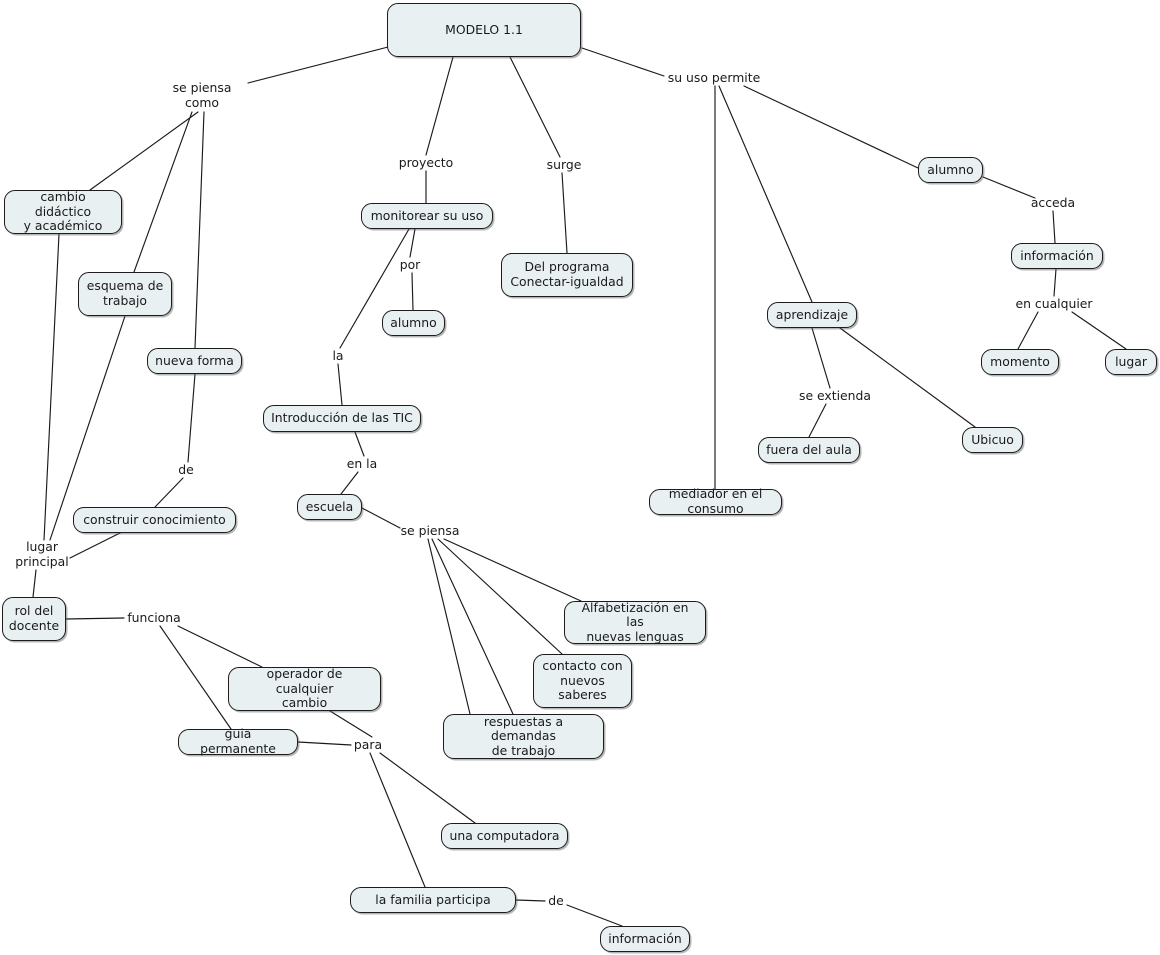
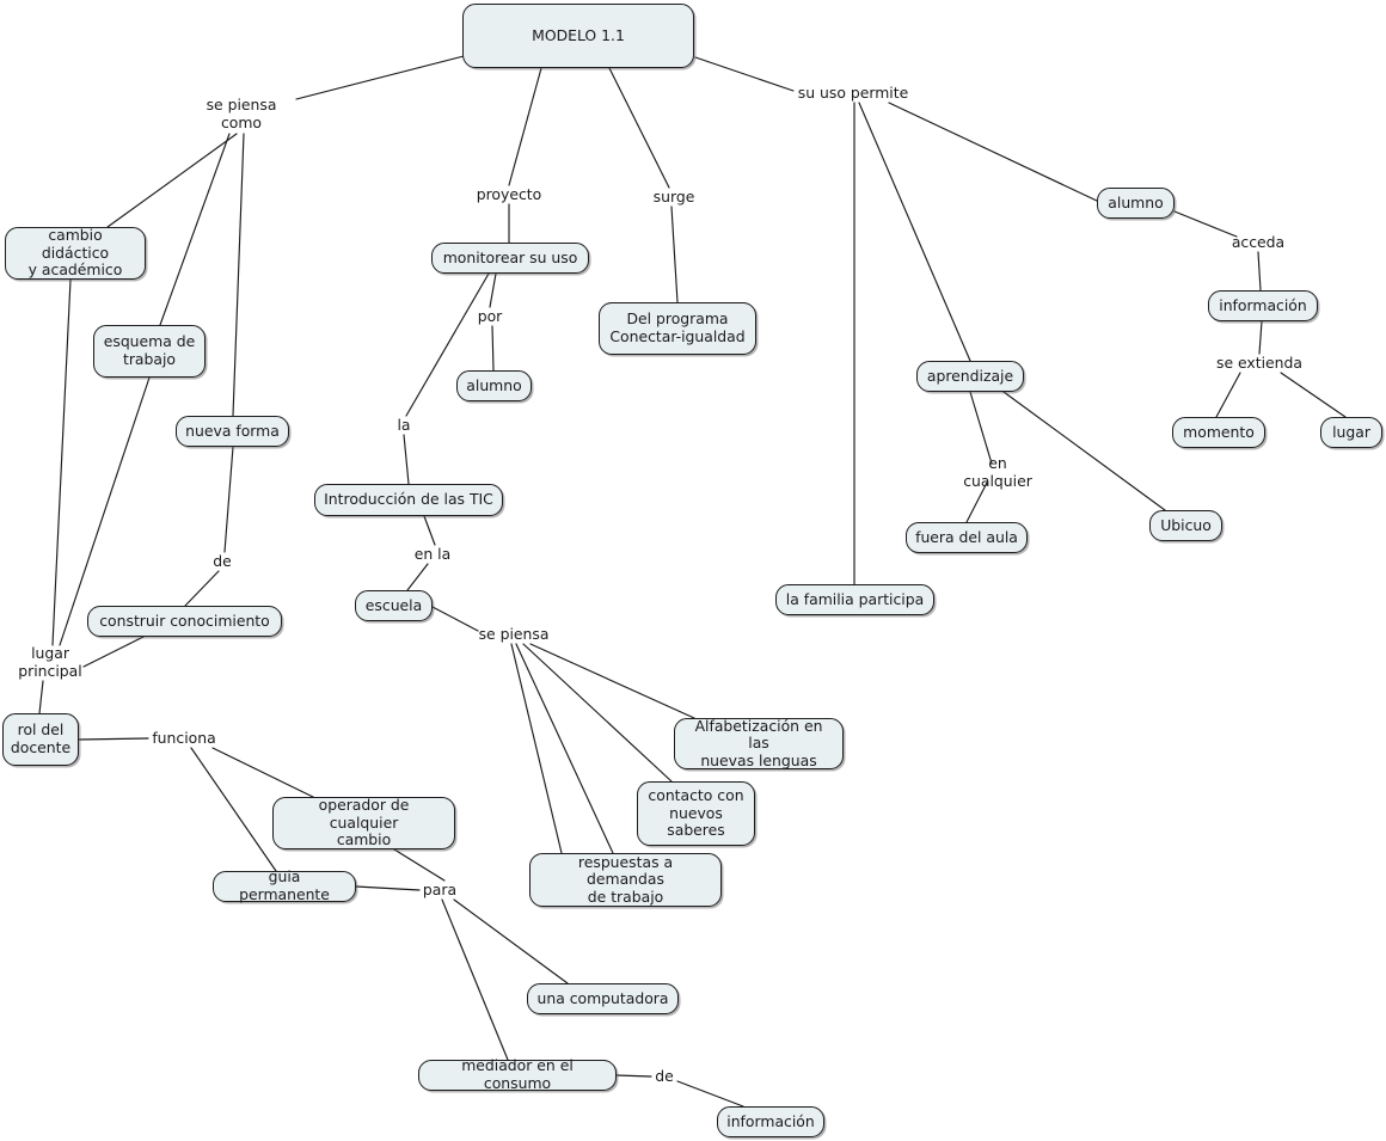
  MODELO 1.1
  cambio didáctico
  y académico
  esquema de
  trabajo
  nueva forma
  construir conocimiento
  rol del
  docente
  operador de cualquier
  cambio
  guia permanente
  una computadora
- la familia participa
+ mediador en el consumo
  información
  monitorear su uso
  alumno
  Introducción de las TIC
  escuela
  Del programa
  Conectar-igualdad
  Alfabetización en las
  nuevas lenguas
  contacto con
  nuevos
  saberes
  respuestas a demandas
  de trabajo
- mediador en el consumo
+ la familia participa
  aprendizaje
  fuera del aula
  Ubicuo
  alumno
  información
  momento
  lugar
  se piensa
  como
  proyecto
  surge
  su uso permite
  por
  la
  en la
  de
  lugar
  principal
  funciona
  para
  de
  se piensa
- se extienda
+ en cualquier
  acceda
- en cualquier
+ se extienda
